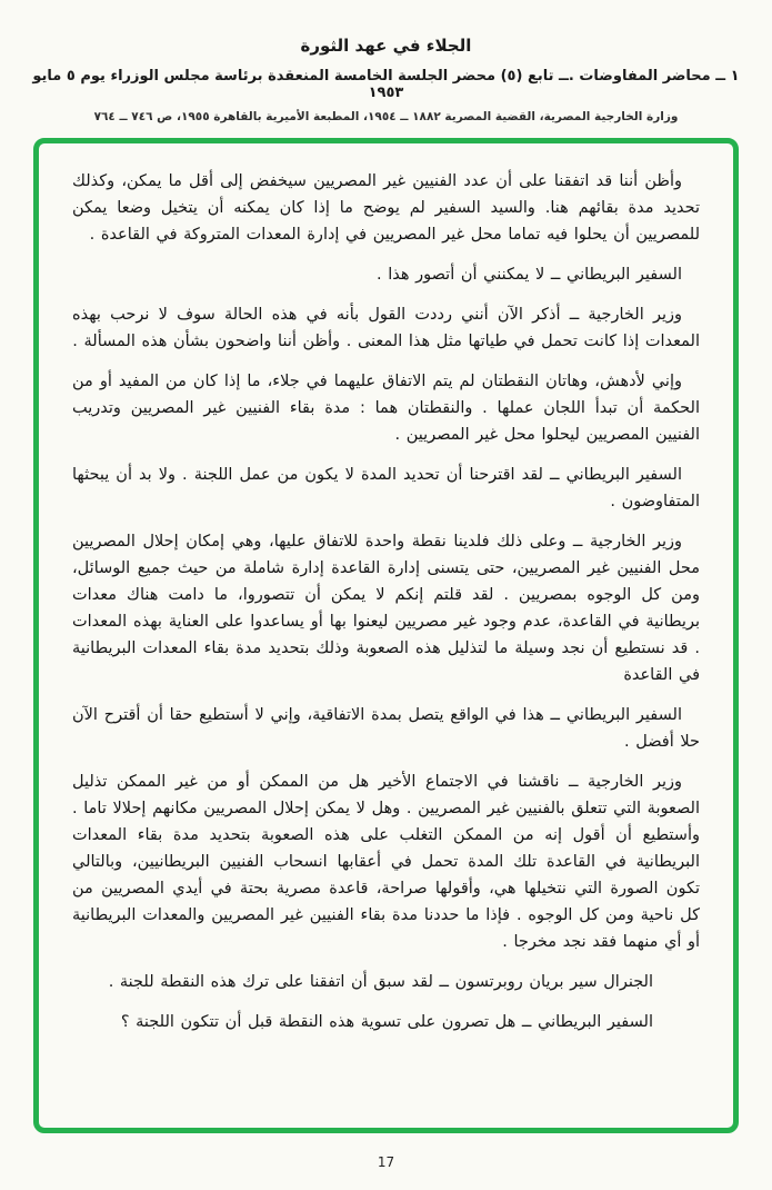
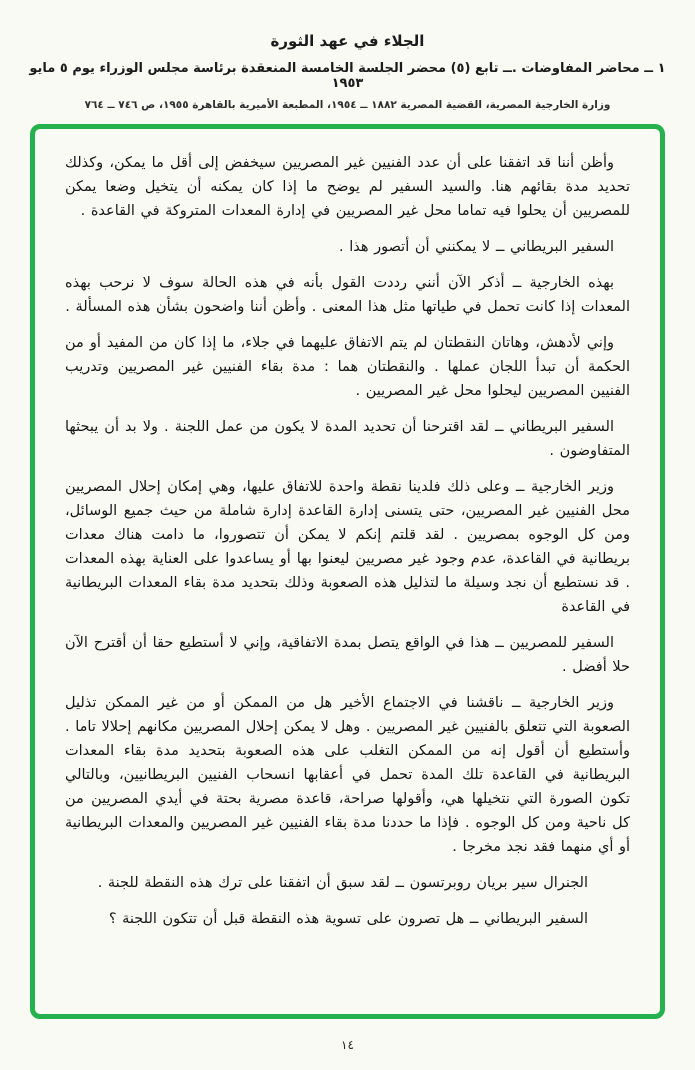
  الجلاء في عهد الثورة
  ١ ــ محاضر المفاوضات .ــ تابع (٥) محضر الجلسة الخامسة المنعقدة برئاسة مجلس الوزراء يوم ٥ مايو ١٩٥٣
  وزارة الخارجية المصرية، القضية المصرية ١٨٨٢ ــ ١٩٥٤، المطبعة الأميرية بالقاهرة ١٩٥٥، ص ٧٤٦ ــ ٧٦٤
  وأظن أننا قد اتفقنا على أن عدد الفنيين غير المصريين سيخفض إلى أقل ما يمكن، وكذلك تحديد مدة بقائهم هنا. والسيد السفير لم يوضح ما إذا كان يمكنه أن يتخيل وضعا يمكن للمصريين أن يحلوا فيه تماما محل غير المصريين في إدارة المعدات المتروكة في القاعدة .
  السفير البريطاني ــ لا يمكنني أن أتصور هذا .
- وزير الخارجية ــ أذكر الآن أنني رددت القول بأنه في هذه الحالة سوف لا نرحب بهذه المعدات إذا كانت تحمل في طياتها مثل هذا المعنى . وأظن أننا واضحون بشأن هذه المسألة .
+ بهذه الخارجية ــ أذكر الآن أنني رددت القول بأنه في هذه الحالة سوف لا نرحب بهذه المعدات إذا كانت تحمل في طياتها مثل هذا المعنى . وأظن أننا واضحون بشأن هذه المسألة .
  وإني لأدهش، وهاتان النقطتان لم يتم الاتفاق عليهما في جلاء، ما إذا كان من المفيد أو من الحكمة أن تبدأ اللجان عملها . والنقطتان هما : مدة بقاء الفنيين غير المصريين وتدريب الفنيين المصريين ليحلوا محل غير المصريين .
  السفير البريطاني ــ لقد اقترحنا أن تحديد المدة لا يكون من عمل اللجنة . ولا بد أن يبحثها المتفاوضون .
  وزير الخارجية ــ وعلى ذلك فلدينا نقطة واحدة للاتفاق عليها، وهي إمكان إحلال المصريين محل الفنيين غير المصريين، حتى يتسنى إدارة القاعدة إدارة شاملة من حيث جميع الوسائل، ومن كل الوجوه بمصريين . لقد قلتم إنكم لا يمكن أن تتصوروا، ما دامت هناك معدات بريطانية في القاعدة، عدم وجود غير مصريين ليعنوا بها أو يساعدوا على العناية بهذه المعدات . قد نستطيع أن نجد وسيلة ما لتذليل هذه الصعوبة وذلك بتحديد مدة بقاء المعدات البريطانية في القاعدة
- السفير البريطاني ــ هذا في الواقع يتصل بمدة الاتفاقية، وإني لا أستطيع حقا أن أقترح الآن حلا أفضل .
+ السفير للمصريين ــ هذا في الواقع يتصل بمدة الاتفاقية، وإني لا أستطيع حقا أن أقترح الآن حلا أفضل .
  وزير الخارجية ــ ناقشنا في الاجتماع الأخير هل من الممكن أو من غير الممكن تذليل الصعوبة التي تتعلق بالفنيين غير المصريين . وهل لا يمكن إحلال المصريين مكانهم إحلالا تاما . وأستطيع أن أقول إنه من الممكن التغلب على هذه الصعوبة بتحديد مدة بقاء المعدات البريطانية في القاعدة تلك المدة تحمل في أعقابها انسحاب الفنيين البريطانيين، وبالتالي تكون الصورة التي نتخيلها هي، وأقولها صراحة، قاعدة مصرية بحتة في أيدي المصريين من كل ناحية ومن كل الوجوه . فإذا ما حددنا مدة بقاء الفنيين غير المصريين والمعدات البريطانية أو أي منهما فقد نجد مخرجا .
  الجنرال سير بريان روبرتسون ــ لقد سبق أن اتفقنا على ترك هذه النقطة للجنة .
  السفير البريطاني ــ هل تصرون على تسوية هذه النقطة قبل أن تتكون اللجنة ؟
- 17
+ ١٤
